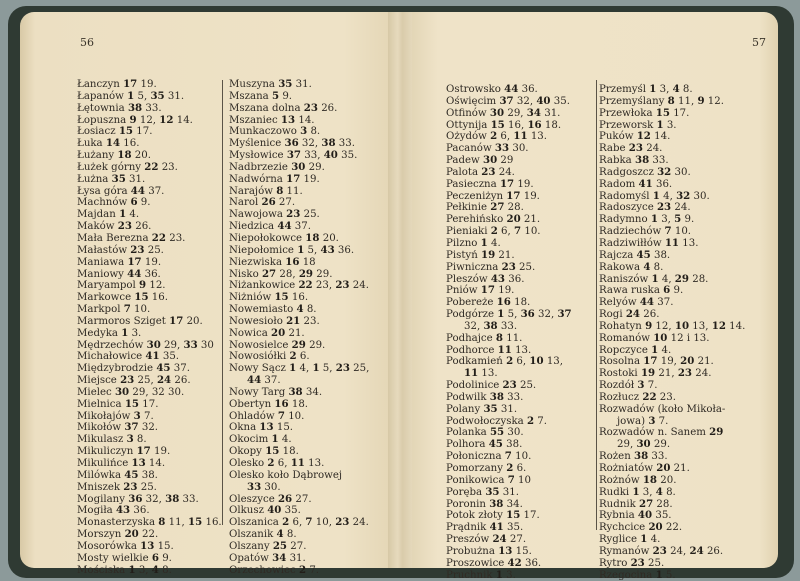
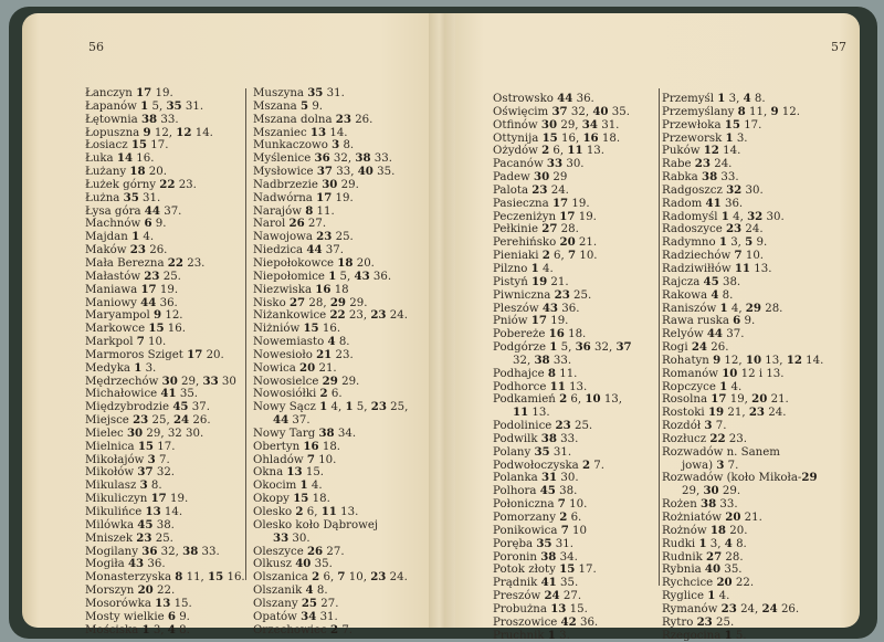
  56
  57
  Łanczyn 17 19.
  Łapanów 1 5, 35 31.
  Łętownia 38 33.
  Łopuszna 9 12, 12 14.
  Łosiacz 15 17.
  Łuka 14 16.
  Łużany 18 20.
  Łużek górny 22 23.
  Łużna 35 31.
  Łysa góra 44 37.
  Machnów 6 9.
  Majdan 1 4.
  Maków 23 26.
  Mała Berezna 22 23.
  Małastów 23 25.
  Maniawa 17 19.
  Maniowy 44 36.
  Maryampol 9 12.
  Markowce 15 16.
  Markpol 7 10.
  Marmoros Sziget 17 20.
  Medyka 1 3.
  Mędrzechów 30 29, 33 30
  Michałowice 41 35.
  Międzybrodzie 45 37.
  Miejsce 23 25, 24 26.
  Mielec 30 29, 32 30.
  Mielnica 15 17.
  Mikołajów 3 7.
  Mikołów 37 32.
  Mikulasz 3 8.
  Mikuliczyn 17 19.
  Mikulińce 13 14.
  Milówka 45 38.
  Mniszek 23 25.
  Mogilany 36 32, 38 33.
  Mogiła 43 36.
  Monasterzyska 8 11, 15 16.
  Morszyn 20 22.
  Mosorówka 13 15.
  Mosty wielkie 6 9.
  Mościska 1 3, 4 8.
  Muszyna 35 31.
  Mszana 5 9.
  Mszana dolna 23 26.
  Mszaniec 13 14.
  Munkaczowo 3 8.
  Myślenice 36 32, 38 33.
  Mysłowice 37 33, 40 35.
  Nadbrzezie 30 29.
  Nadwórna 17 19.
  Narajów 8 11.
  Narol 26 27.
  Nawojowa 23 25.
  Niedzica 44 37.
  Niepołokowce 18 20.
  Niepołomice 1 5, 43 36.
  Niezwiska 16 18
  Nisko 27 28, 29 29.
  Niżankowice 22 23, 23 24.
  Niżniów 15 16.
  Nowemiasto 4 8.
  Nowesioło 21 23.
  Nowica 20 21.
  Nowosielce 29 29.
  Nowosiółki 2 6.
  Nowy Sącz 1 4, 1 5, 23 25,
  44 37.
  Nowy Targ 38 34.
  Obertyn 16 18.
  Ohladów 7 10.
  Okna 13 15.
  Okocim 1 4.
  Okopy 15 18.
  Olesko 2 6, 11 13.
  Olesko koło Dąbrowej
  33 30.
  Oleszyce 26 27.
  Olkusz 40 35.
  Olszanica 2 6, 7 10, 23 24.
  Olszanik 4 8.
  Olszany 25 27.
  Opatów 34 31.
  Orzechowiec 2 7.
  Ostrowsko 44 36.
  Oświęcim 37 32, 40 35.
  Otfinów 30 29, 34 31.
  Ottynija 15 16, 16 18.
  Ożydów 2 6, 11 13.
  Pacanów 33 30.
  Padew 30 29
  Palota 23 24.
  Pasieczna 17 19.
  Peczeniżyn 17 19.
  Pełkinie 27 28.
  Perehińsko 20 21.
  Pieniaki 2 6, 7 10.
  Pilzno 1 4.
  Pistyń 19 21.
  Piwniczna 23 25.
  Pleszów 43 36.
  Pniów 17 19.
  Pobereże 16 18.
  Podgórze 1 5, 36 32, 37
  32, 38 33.
  Podhajce 8 11.
  Podhorce 11 13.
  Podkamień 2 6, 10 13,
  11 13.
  Podolinice 23 25.
  Podwilk 38 33.
  Polany 35 31.
  Podwołoczyska 2 7.
- Polanka 55 30.
+ Polanka 31 30.
  Polhora 45 38.
  Połoniczna 7 10.
  Pomorzany 2 6.
  Ponikowica 7 10
  Poręba 35 31.
  Poronin 38 34.
  Potok złoty 15 17.
  Prądnik 41 35.
  Preszów 24 27.
  Probużna 13 15.
  Proszowice 42 36.
  Pruchnik 1 3.
  Przemyśl 1 3, 4 8.
  Przemyślany 8 11, 9 12.
  Przewłoka 15 17.
  Przeworsk 1 3.
  Puków 12 14.
  Rabe 23 24.
  Rabka 38 33.
  Radgoszcz 32 30.
  Radom 41 36.
  Radomyśl 1 4, 32 30.
  Radoszyce 23 24.
  Radymno 1 3, 5 9.
  Radziechów 7 10.
  Radziwiłłów 11 13.
  Rajcza 45 38.
  Rakowa 4 8.
  Raniszów 1 4, 29 28.
  Rawa ruska 6 9.
  Relyów 44 37.
  Rogi 24 26.
  Rohatyn 9 12, 10 13, 12 14.
  Romanów 10 12 i 13.
  Ropczyce 1 4.
  Rosolna 17 19, 20 21.
  Rostoki 19 21, 23 24.
  Rozdół 3 7.
  Rozłucz 22 23.
- Rozwadów (koło Mikoła-
+ Rozwadów n. Sanem
  jowa) 3 7.
- Rozwadów n. Sanem 29
+ Rozwadów (koło Mikoła-29
  29, 30 29.
  Rożen 38 33.
  Rożniatów 20 21.
  Rożnów 18 20.
  Rudki 1 3, 4 8.
  Rudnik 27 28.
  Rybnia 40 35.
  Rychcice 20 22.
  Ryglice 1 4.
  Rymanów 23 24, 24 26.
  Rytro 23 25.
  Rzegocina 1 5.
